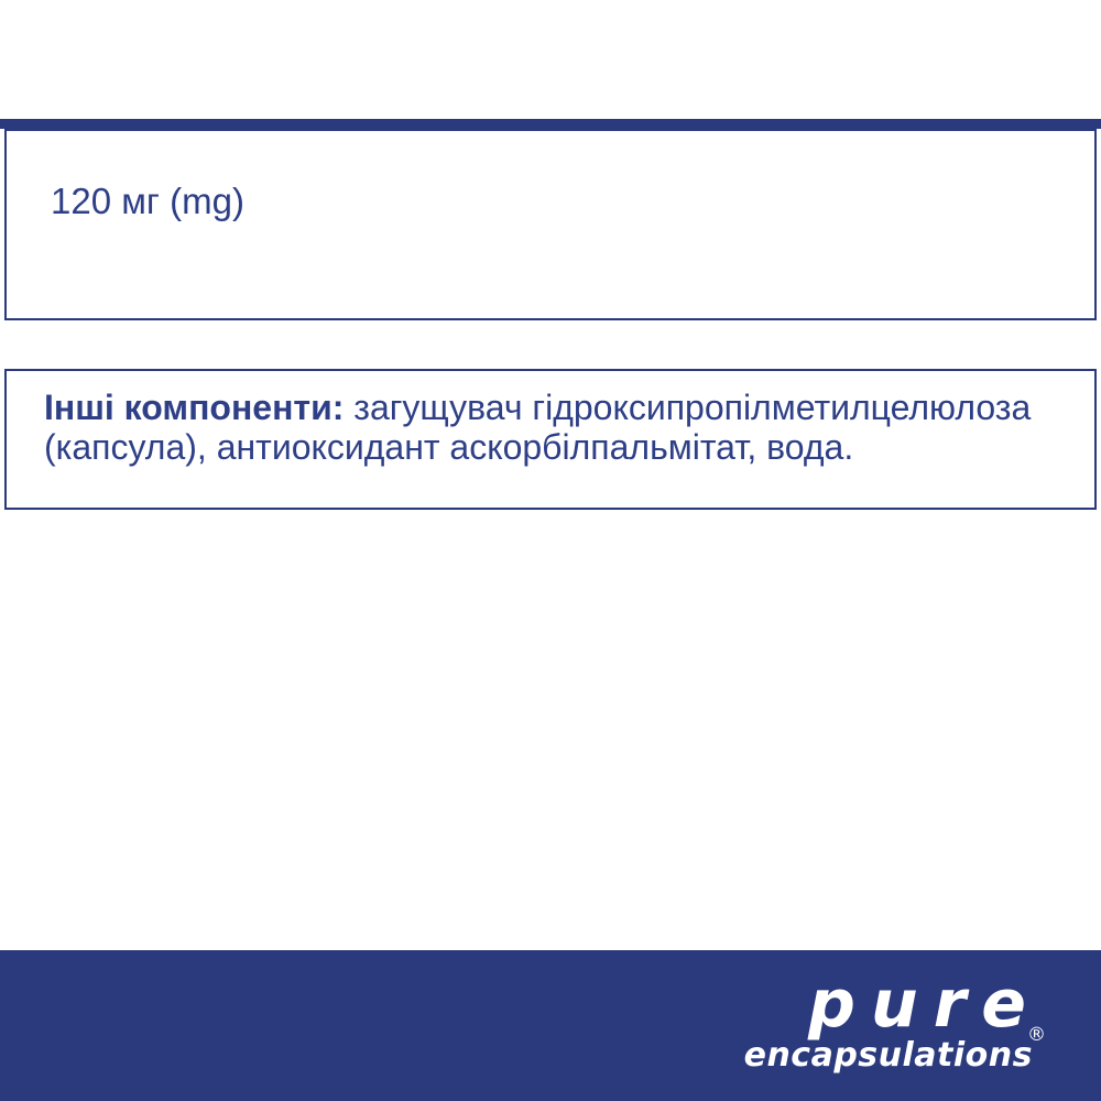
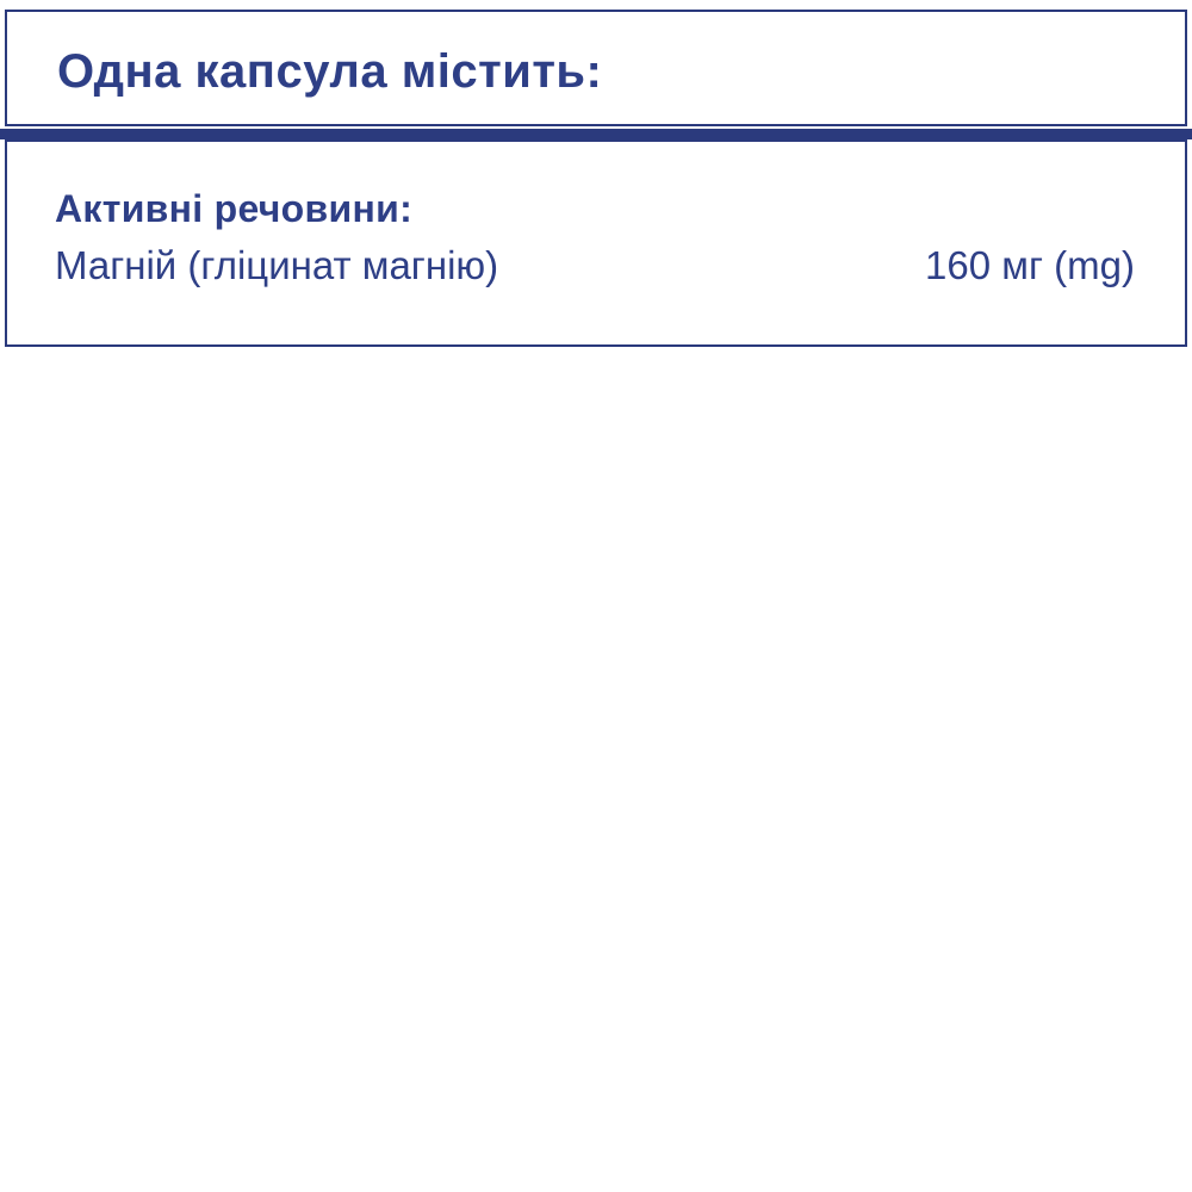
+ Одна капсула містить:
+ Активні речовини:
+ Магній (гліцинат магнію)
- 120 мг (mg)
+ 160 мг (mg)
- Інші компоненти: загущувач гідроксипропілметилцелюлоза (капсула), антиоксидант аскорбілпальмітат, вода.
- pure
- encapsulations
- ®
